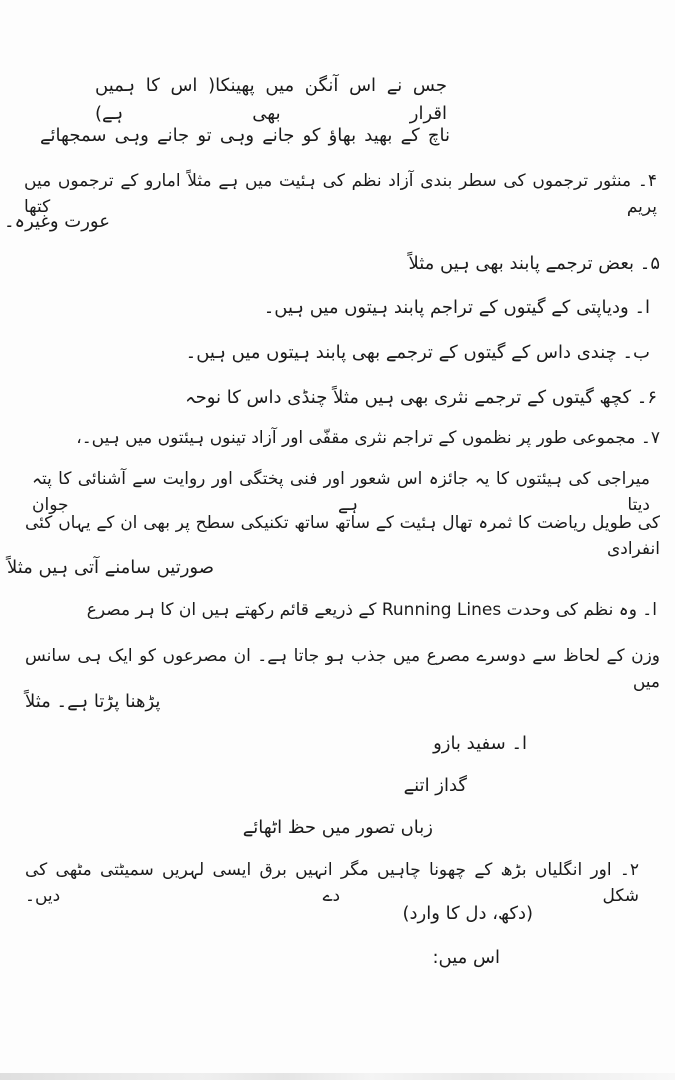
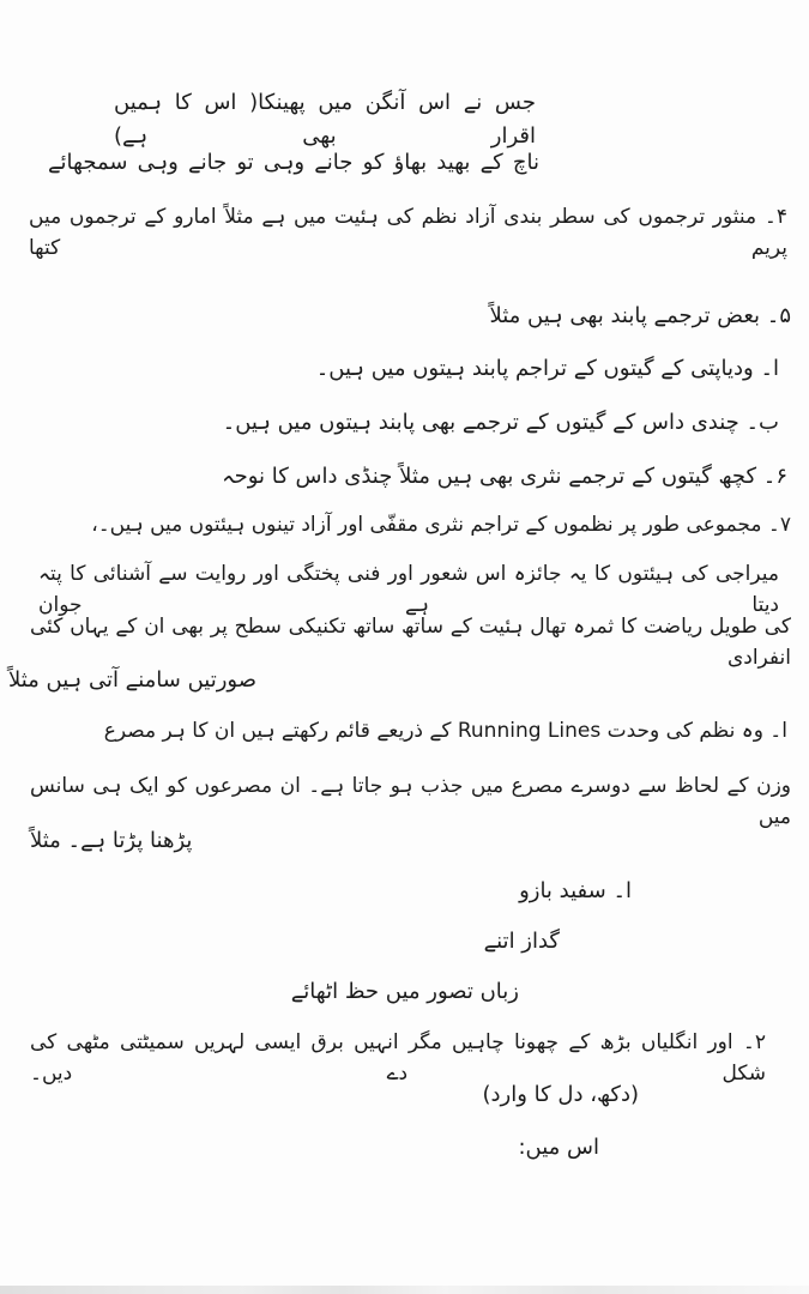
  جس نے اس آنگن میں پھینکا( اس کا ہمیں اقرار بھی ہے)
  ناچ کے بھید بھاؤ کو جانے وہی تو جانے وہی سمجھائے
  ۴۔ منثور ترجموں کی سطر بندی آزاد نظم کی ہئیت میں ہے مثلاً امارو کے ترجموں میں پریم کتھا
- عورت وغیرہ۔
  ۵۔ بعض ترجمے پابند بھی ہیں مثلاً
  ا۔ ودیاپتی کے گیتوں کے تراجم پابند ہیتوں میں ہیں۔
  ب۔ چندی داس کے گیتوں کے ترجمے بھی پابند ہیتوں میں ہیں۔
  ۶۔ کچھ گیتوں کے ترجمے نثری بھی ہیں مثلاً چنڈی داس کا نوحہ
  ۷۔ مجموعی طور پر نظموں کے تراجم نثری مقفّی اور آزاد تینوں ہیئتوں میں ہیں۔،
  میراجی کی ہیئتوں کا یہ جائزہ اس شعور اور فنی پختگی اور روایت سے آشنائی کا پتہ دیتا ہے جوان
  کی طویل ریاضت کا ثمرہ تھال ہئیت کے ساتھ ساتھ تکنیکی سطح پر بھی ان کے یہاں کئی انفرادی
  صورتیں سامنے آتی ہیں مثلاً
  ا۔ وہ نظم کی وحدت Running Lines کے ذریعے قائم رکھتے ہیں ان کا ہر مصرع
  وزن کے لحاظ سے دوسرے مصرع میں جذب ہو جاتا ہے۔ ان مصرعوں کو ایک ہی سانس میں
  پڑھنا پڑتا ہے۔ مثلاً
  ا۔ سفید بازو
  گداز اتنے
  زباں تصور میں حظ اٹھائے
  ۲۔ اور انگلیاں بڑھ کے چھونا چاہیں مگر انہیں برق ایسی لہریں سمیٹتی مٹھی کی شکل دے دیں۔
  (دکھ، دل کا وارد)
  اس میں:
